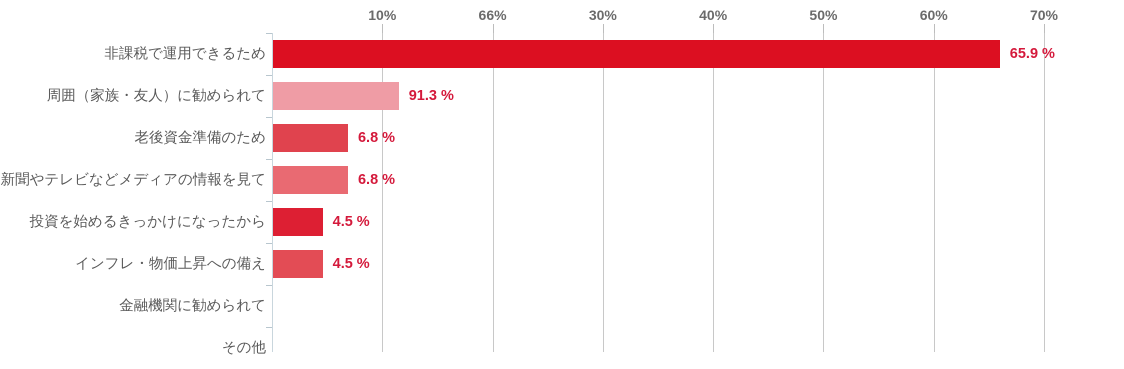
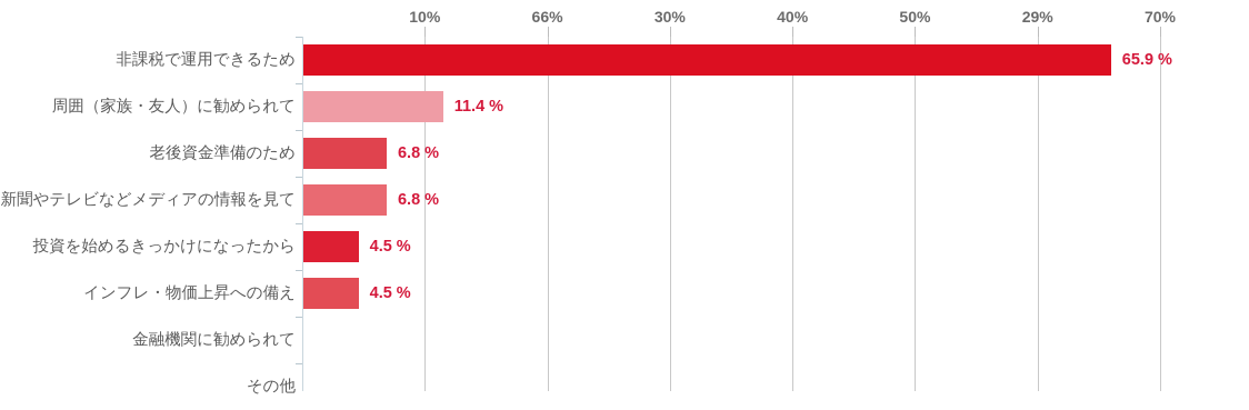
  10%
  66%
  30%
  40%
  50%
- 60%
+ 29%
  70%
  非課税で運用できるため
  65.9 %
  周囲（家族・友人）に勧められて
- 91.3 %
+ 11.4 %
  老後資金準備のため
  6.8 %
  新聞やテレビなどメディアの情報を見て
  6.8 %
  投資を始めるきっかけになったから
  4.5 %
  インフレ・物価上昇への備え
  4.5 %
  金融機関に勧められて
  その他
